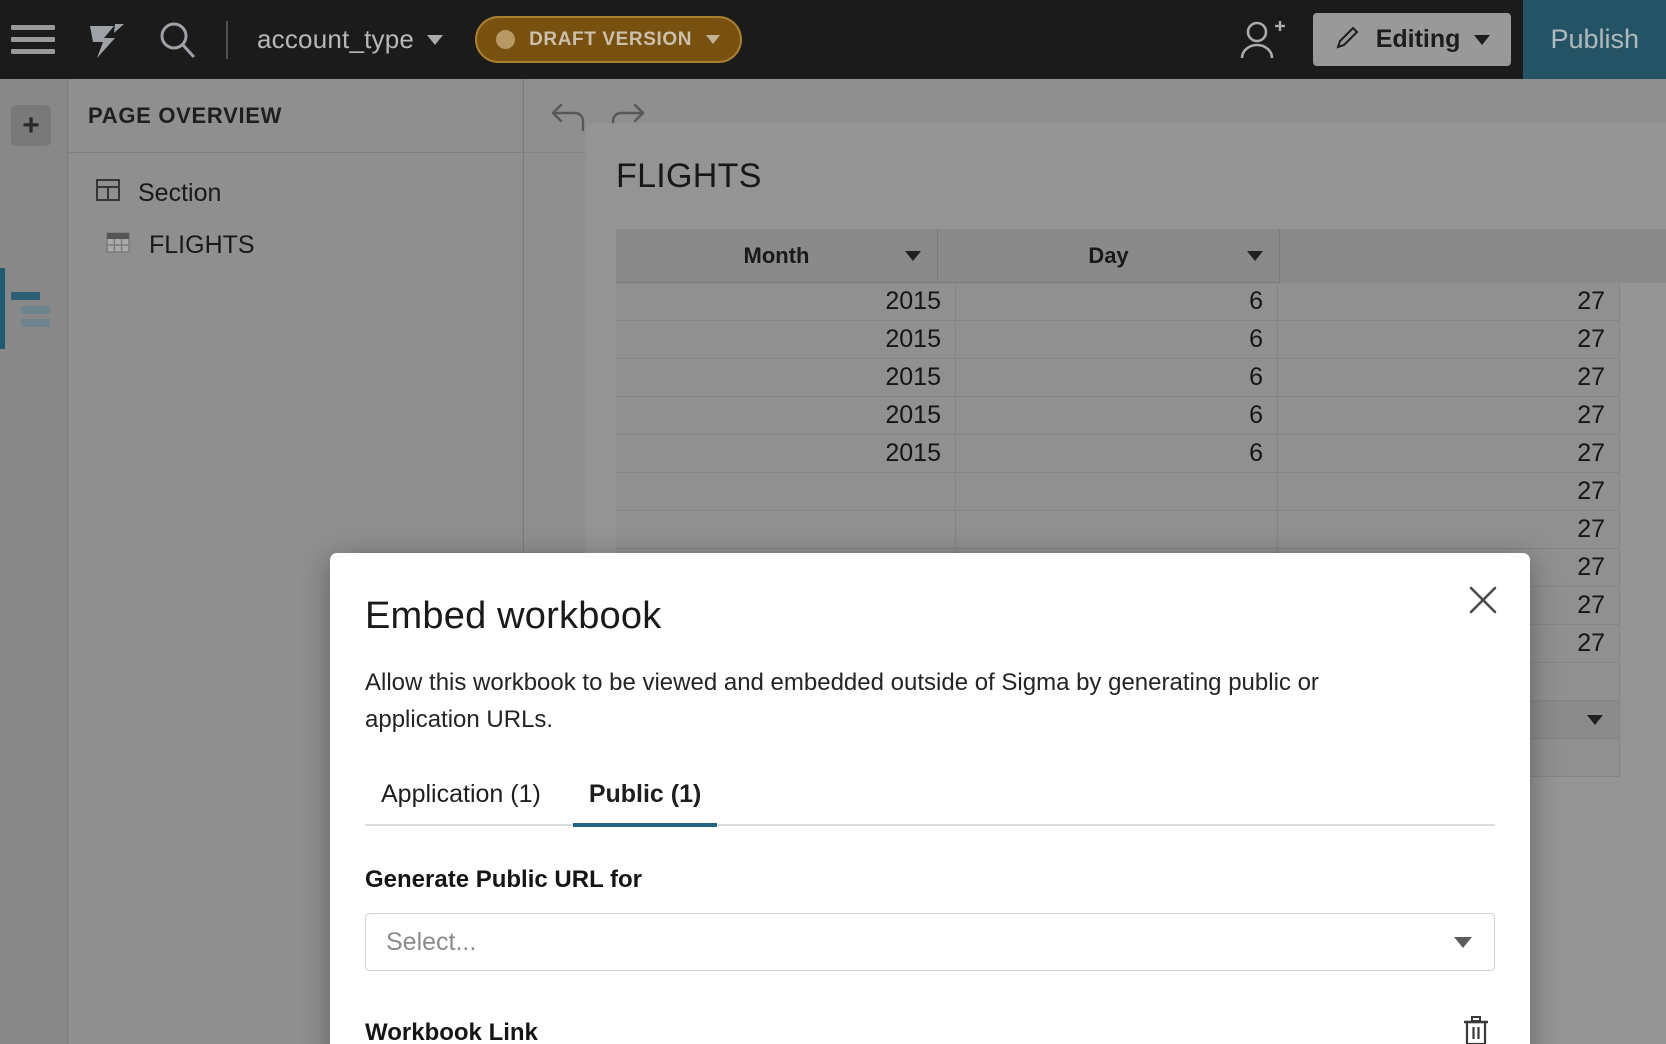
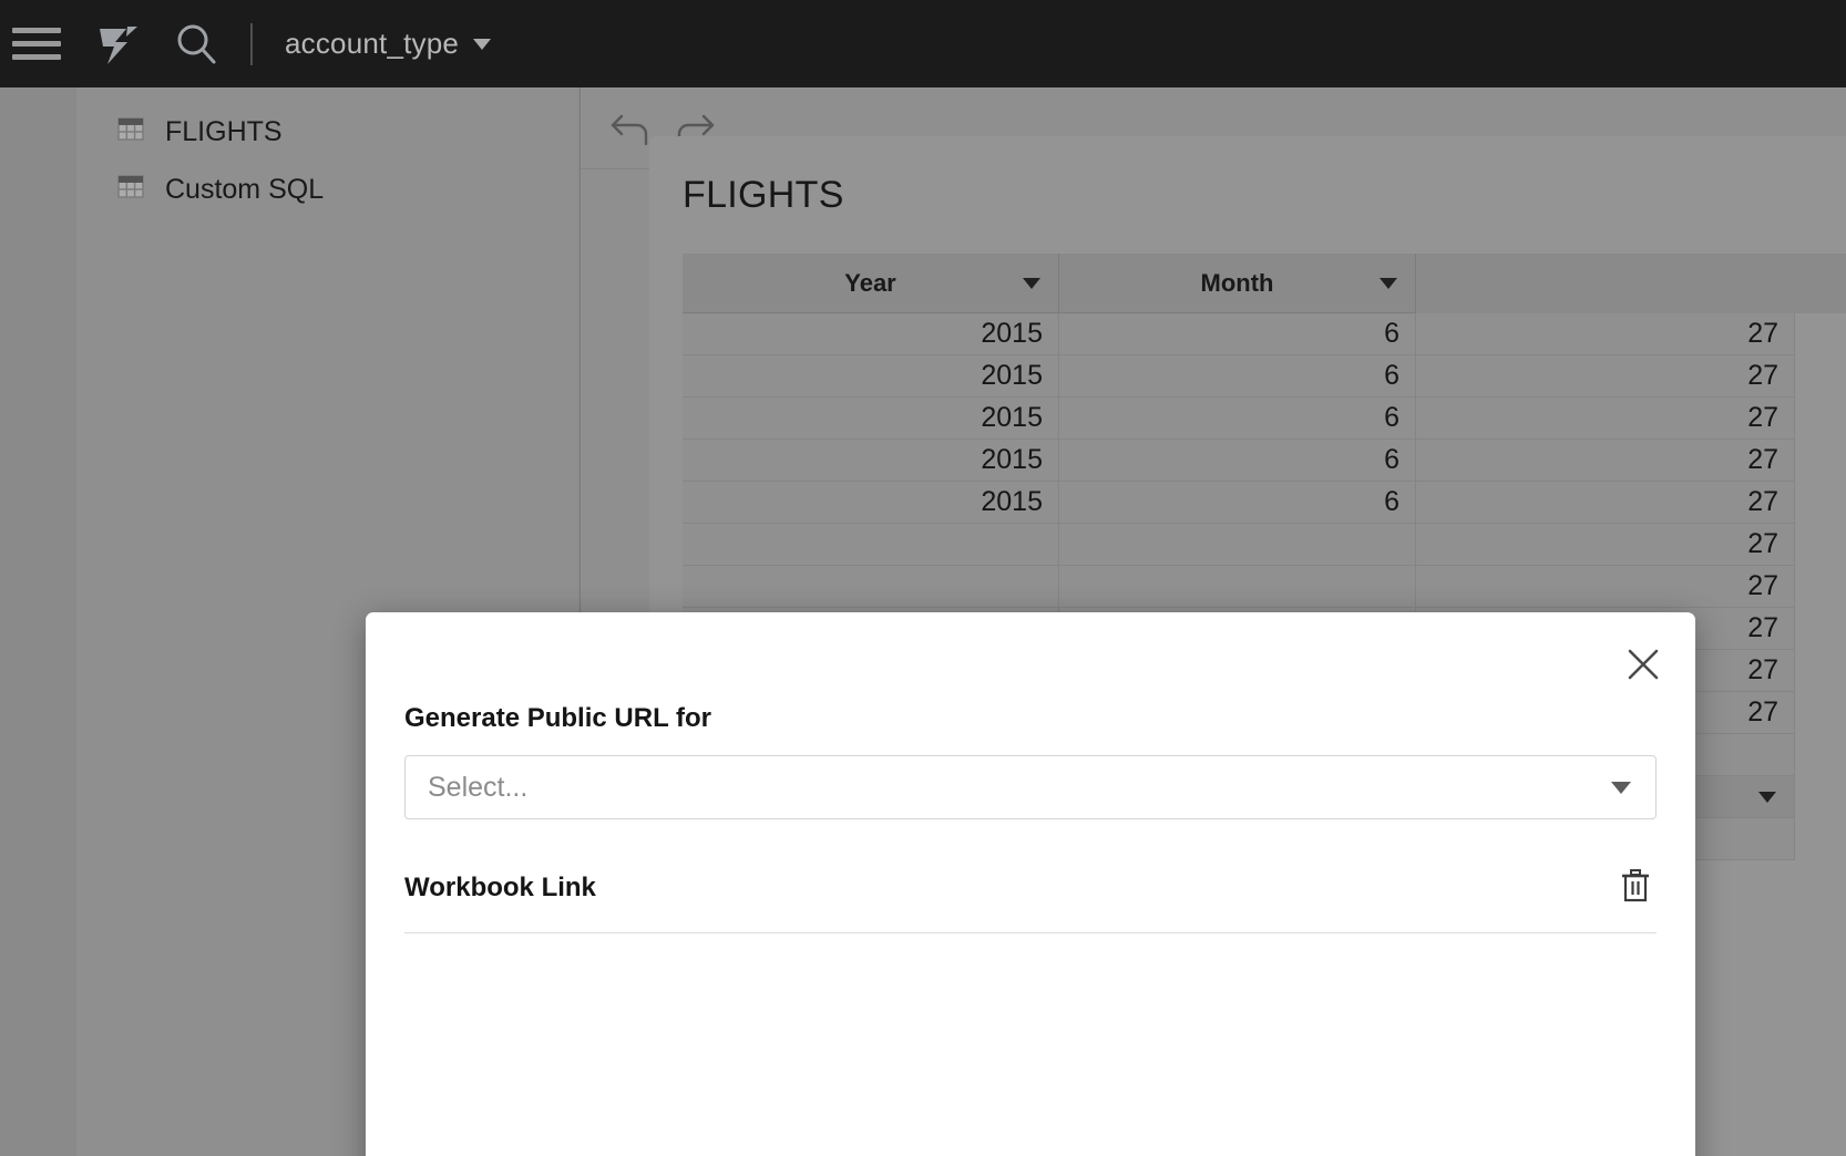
  account_type
- DRAFT VERSION
- Editing
- Publish
- +
- PAGE OVERVIEW
- Section
  FLIGHTS
+ Custom SQL
  FLIGHTS
+ Year
  Month
- Day
  2015
  6
  27
  2015
  6
  27
  2015
  6
  27
  2015
  6
  27
  2015
  6
  27
  27
  27
  27
  27
  27
- Embed workbook
- Allow this workbook to be viewed and embedded outside of Sigma by generating public or application URLs.
- Application (1)
- Public (1)
  Generate Public URL for
  Select...
  Workbook Link
